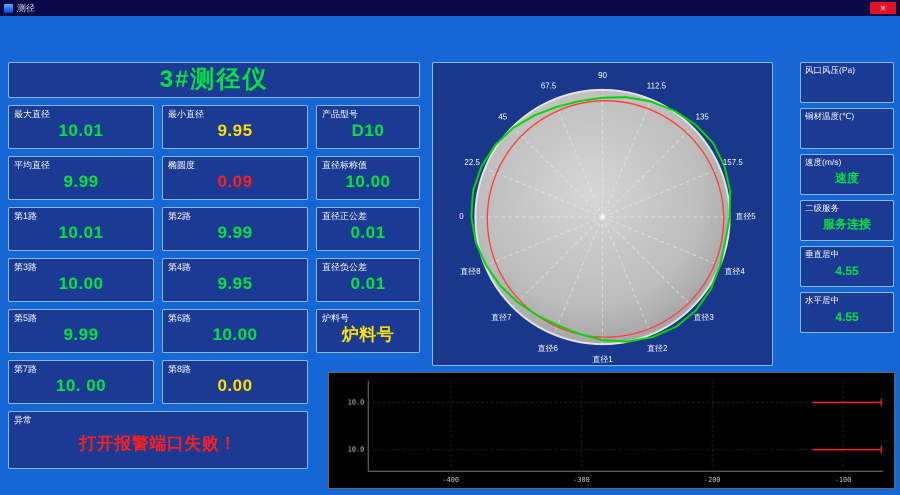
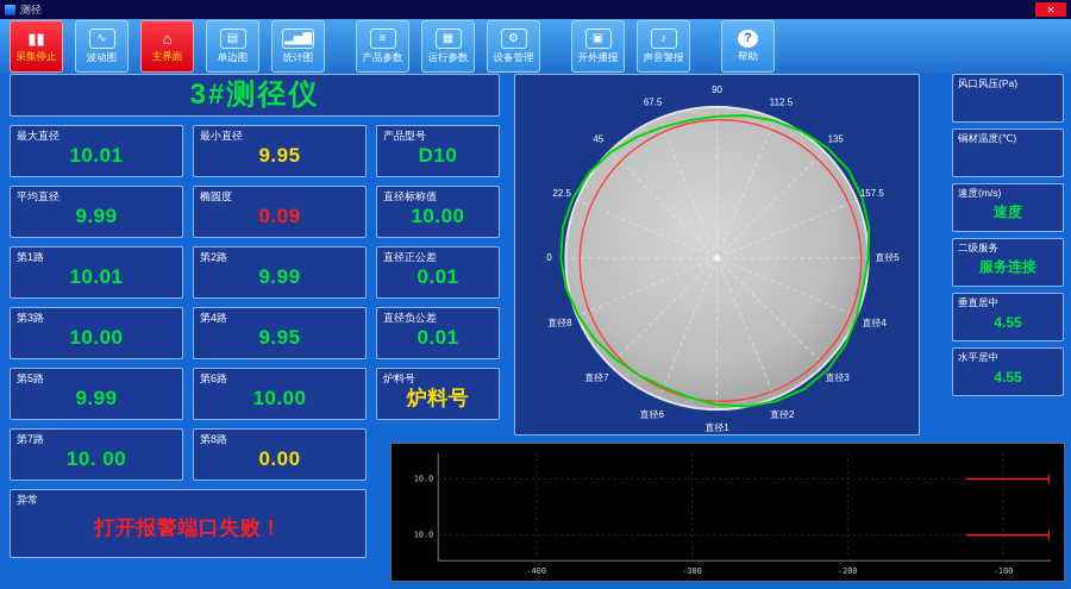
  测径
  ✕
+ ▮▮
+ 采集停止
+ ∿
+ 波动图
+ ⌂
+ 主界面
+ ▤
+ 单边图
+ ▂▅▇
+ 统计图
+ ≡
+ 产品参数
+ ▦
+ 运行参数
+ ⚙
+ 设备管理
+ ▣
+ 开外播报
+ ♪
+ 声音警报
+ ?
+ 帮助
  3#测径仪
  最大直径
  10.01
  最小直径
  9.95
  产品型号
  D10
  平均直径
  9.99
  椭圆度
  0.09
  直径标称值
  10.00
  第1路
  10.01
  第2路
  9.99
  直径正公差
  0.01
  第3路
  10.00
  第4路
  9.95
  直径负公差
  0.01
  第5路
  9.99
  第6路
  10.00
  炉料号
  炉料号
  第7路
  10. 00
  第8路
  0.00
  异常
  打开报警端口失败！
  0
  22.5
  45
  67.5
  90
  112.5
  135
  157.5
  直径1
  直径2
  直径3
  直径4
  直径5
  直径6
  直径7
  直径8
  风口风压(Pa)
  铜材温度(℃)
  速度(m/s)
  速度
  二级服务
  服务连接
  垂直居中
  4.55
  水平居中
  4.55
  10.0
  10.0
  -400
  -300
  -200
  -100
